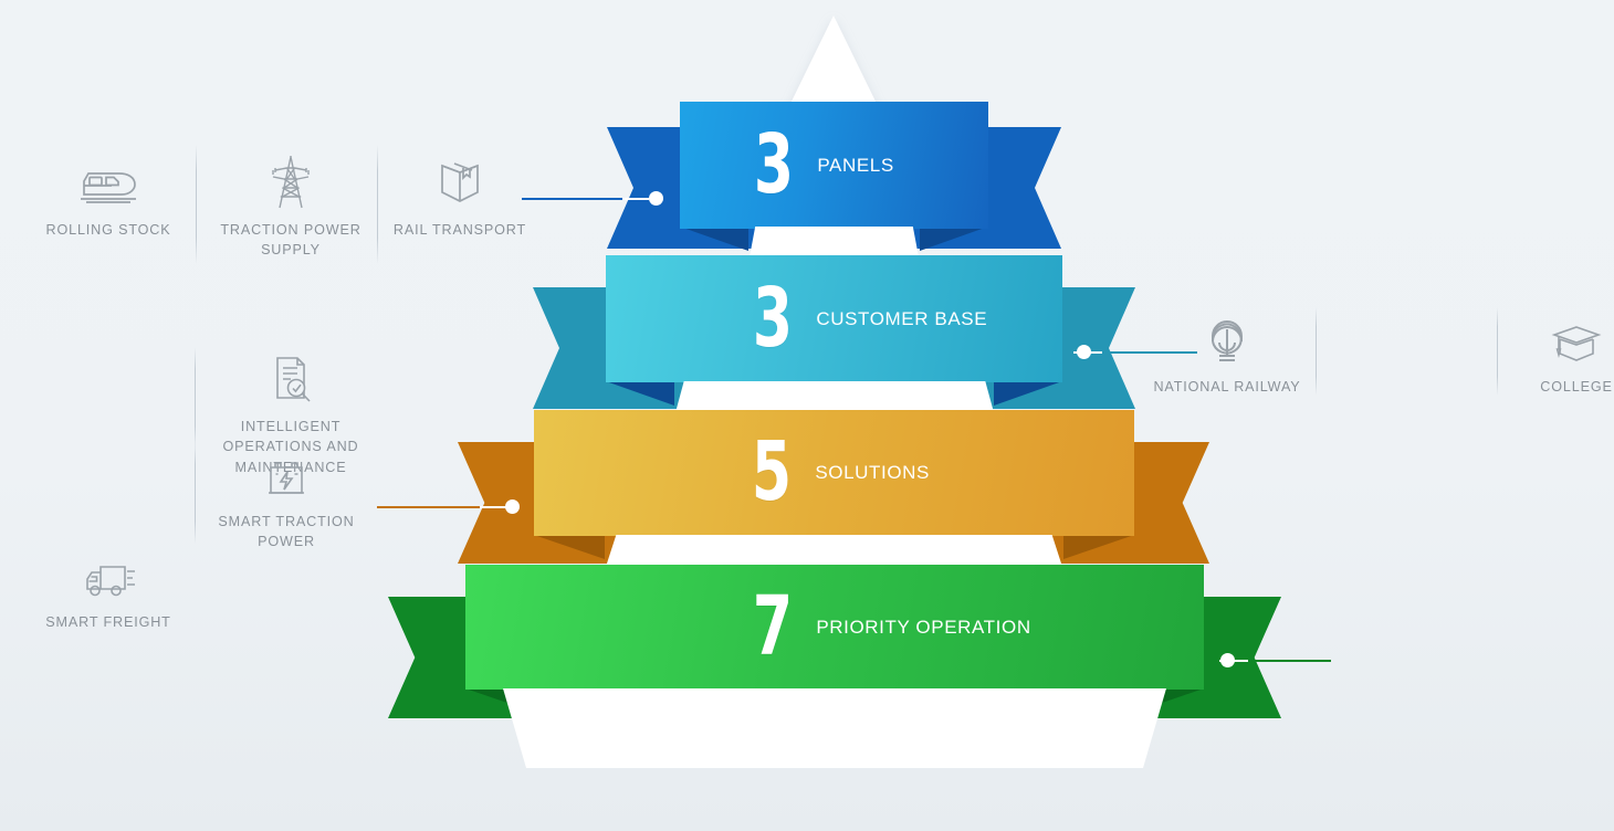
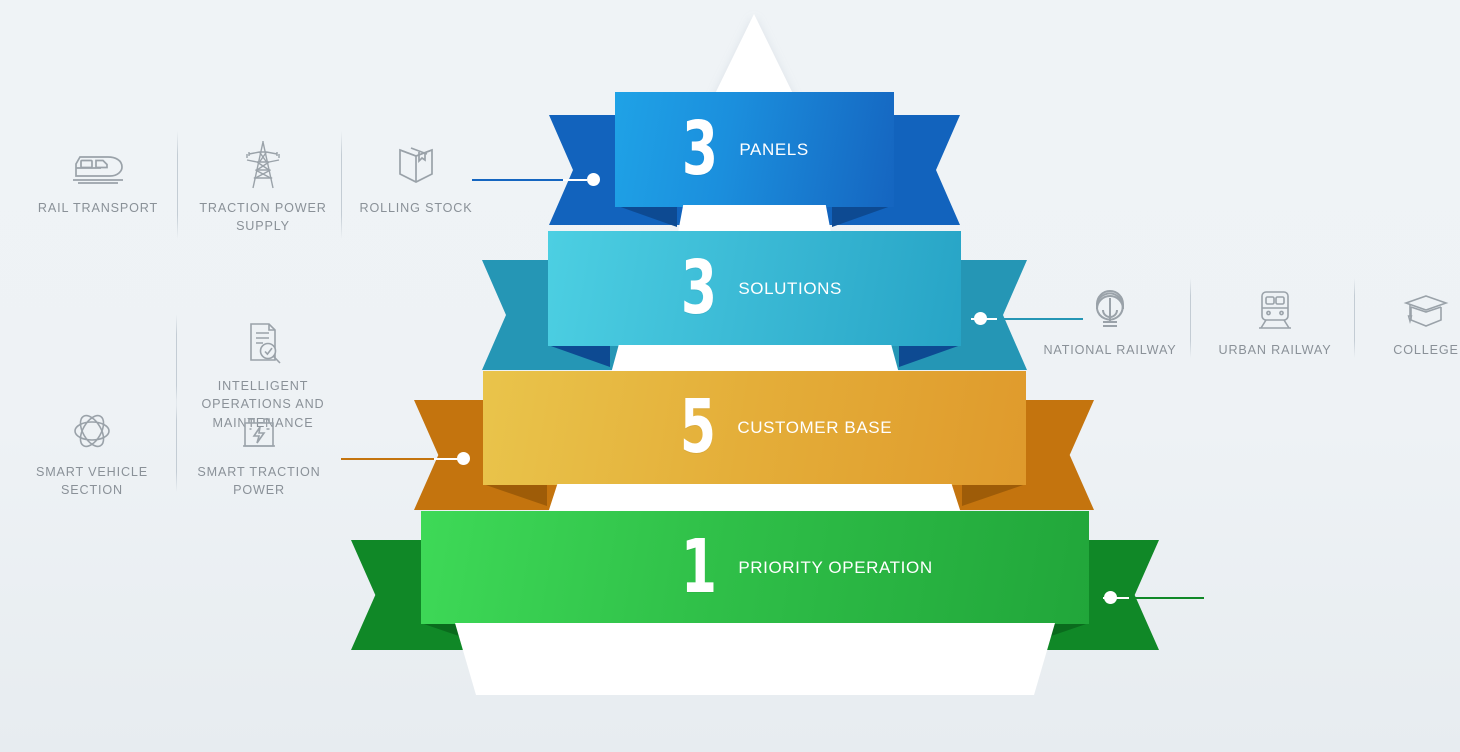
  3
  PANELS
  3
- CUSTOMER BASE
+ SOLUTIONS
  5
- SOLUTIONS
+ CUSTOMER BASE
- 7
+ 1
  PRIORITY OPERATION
- ROLLING STOCK
+ RAIL TRANSPORT
  TRACTION POWER SUPPLY
- RAIL TRANSPORT
+ ROLLING STOCK
  INTELLIGENT OPERATIONS AND MAINANCE
+ SMART VEHICLE SECTION
  SMART TRACTION POWER
- SMART FREIGHT
  NATIONAL RAILWAY
+ URBAN RAILWAY
  COLLEGE
